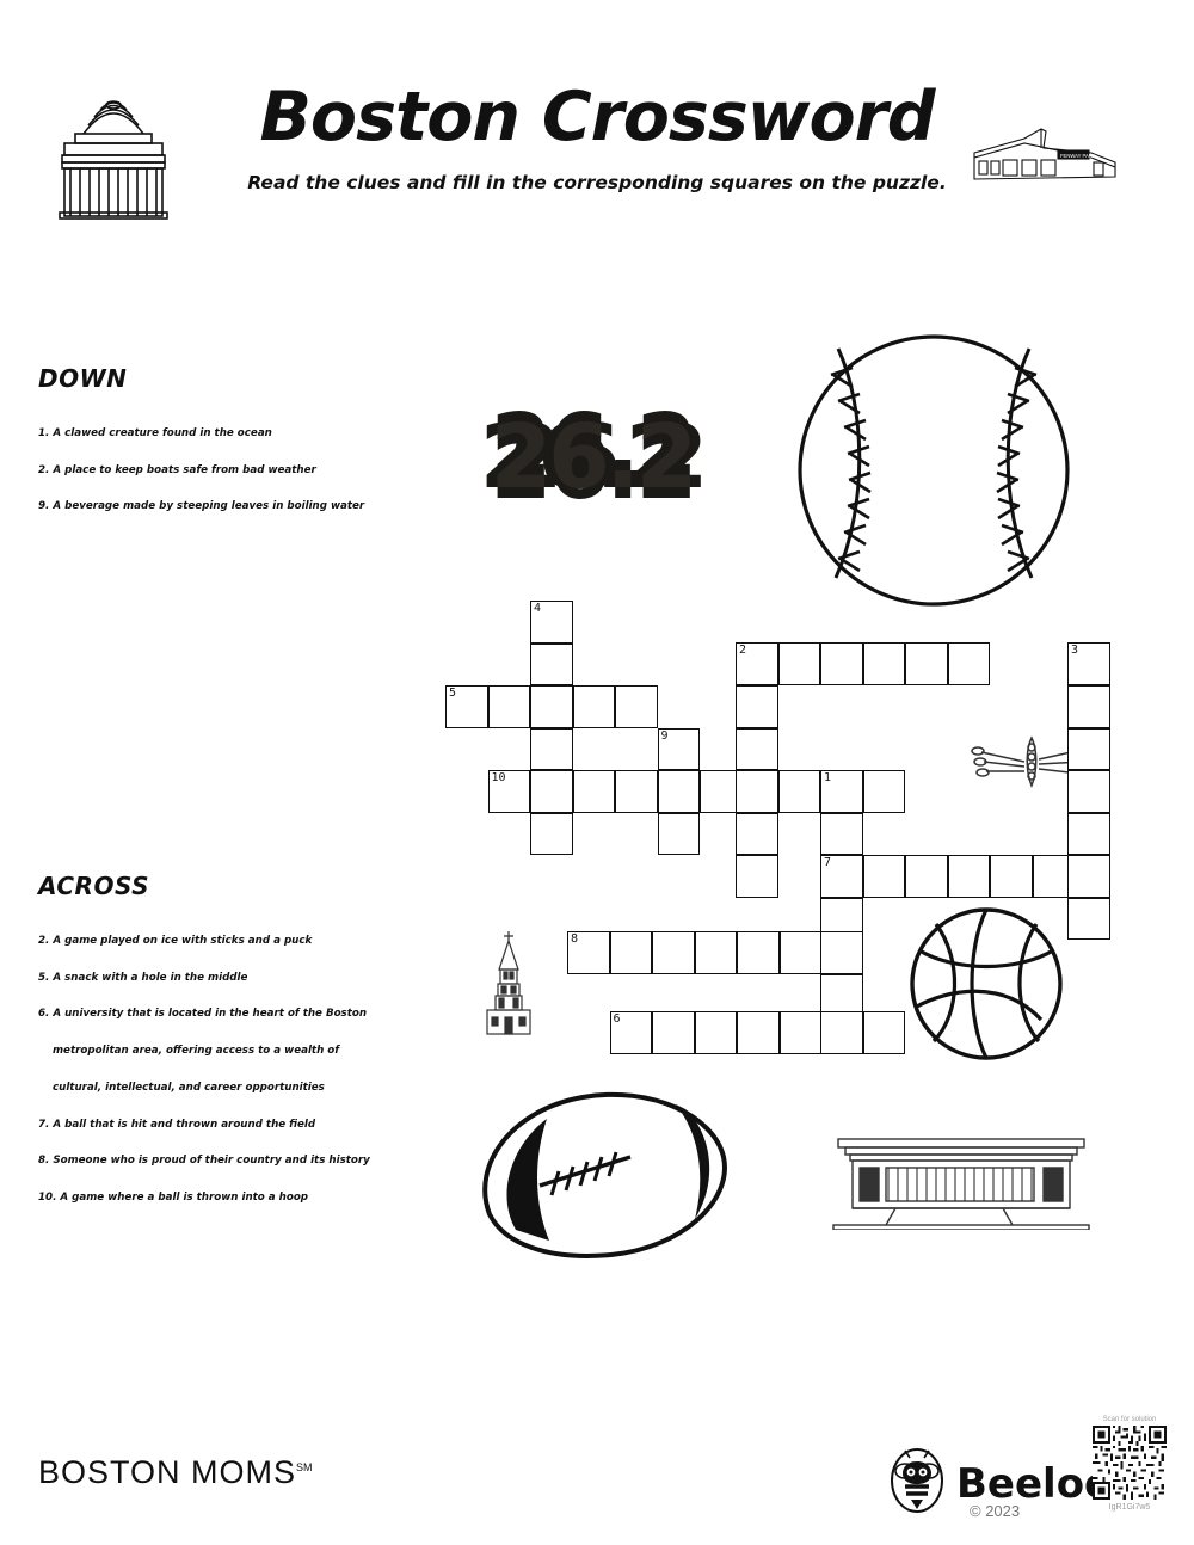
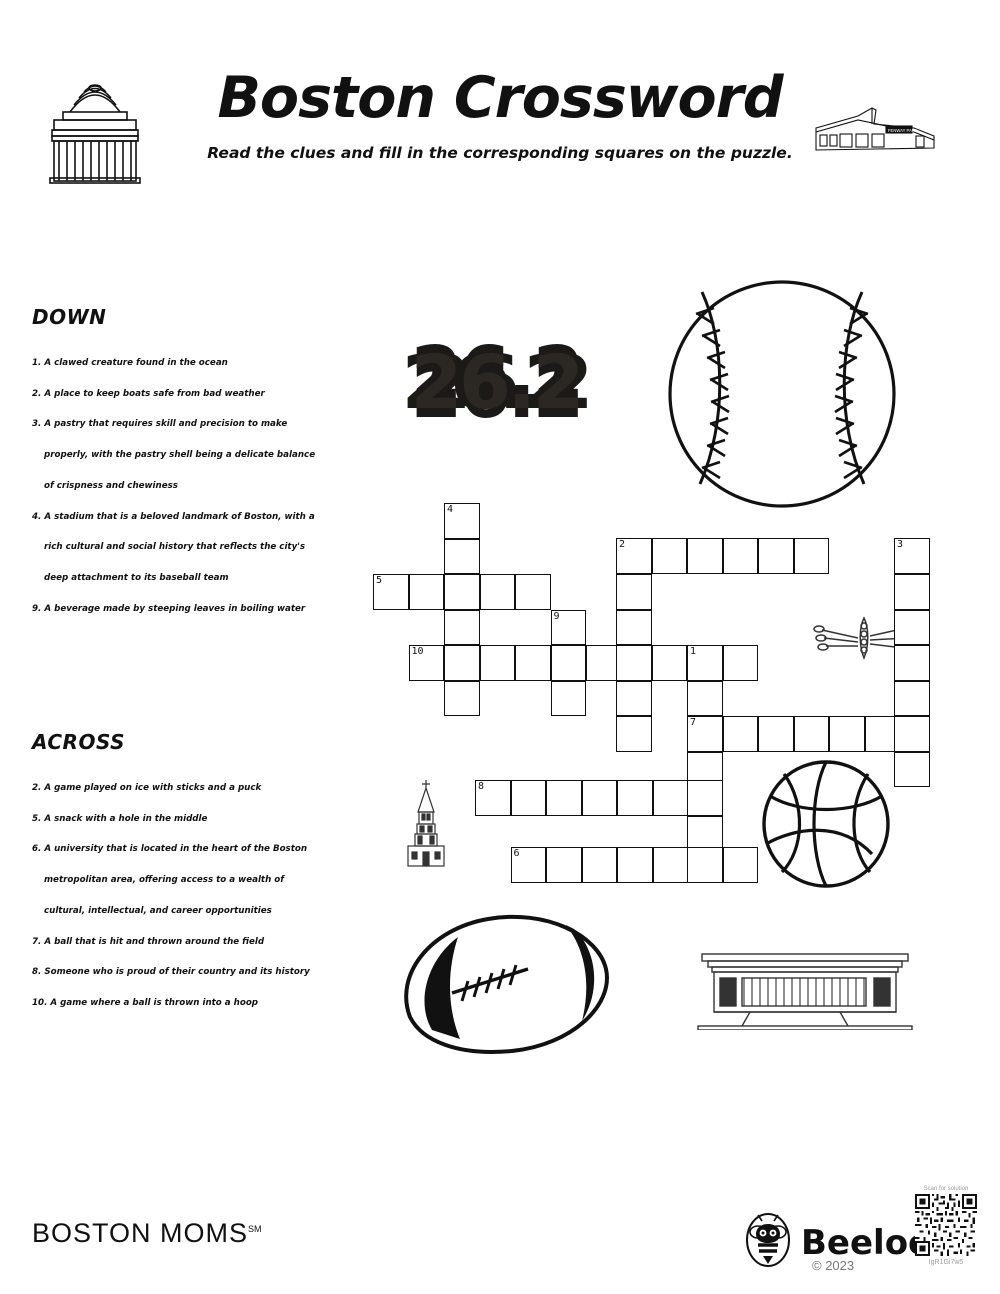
  Boston Crossword
  Read the clues and fill in the corresponding squares on the puzzle.
  DOWN
  1. A clawed creature found in the ocean
  2. A place to keep boats safe from bad weather
+ 3. A pastry that requires skill and precision to make
+ properly, with the pastry shell being a delicate balance
+ of crispness and chewiness
+ 4. A stadium that is a beloved landmark of Boston, with a
+ rich cultural and social history that reflects the city's
+ deep attachment to its baseball team
  9. A beverage made by steeping leaves in boiling water
  ACROSS
  2. A game played on ice with sticks and a puck
  5. A snack with a hole in the middle
  6. A university that is located in the heart of the Boston
  metropolitan area, offering access to a wealth of
  cultural, intellectual, and career opportunities
  7. A ball that is hit and thrown around the field
  8. Someone who is proud of their country and its history
  10. A game where a ball is thrown into a hoop
  26.2
  4
  2
  3
  5
  9
  10
  1
  7
  8
  6
  BOSTON MOMSSM
  Beelo
  © 2023
